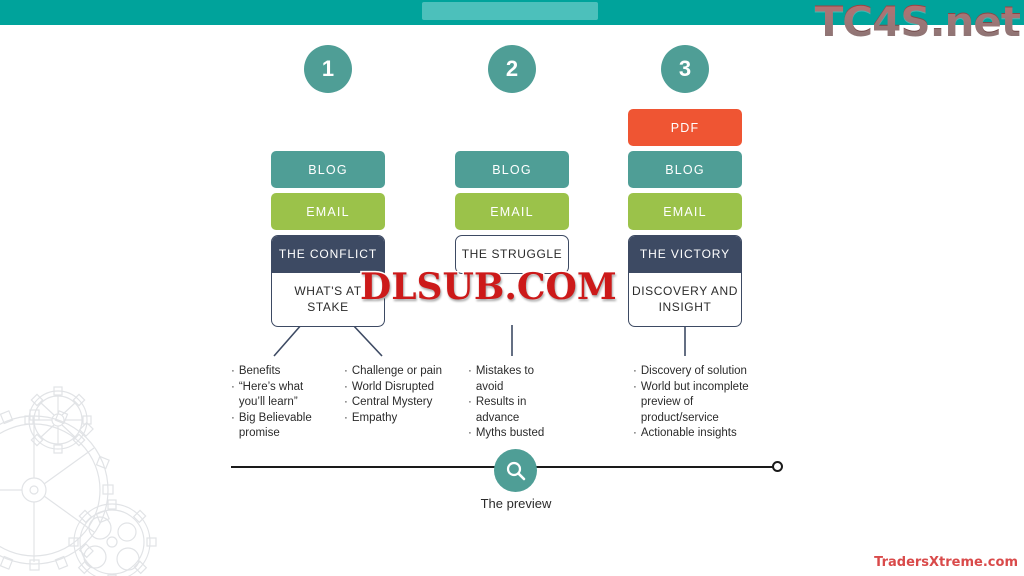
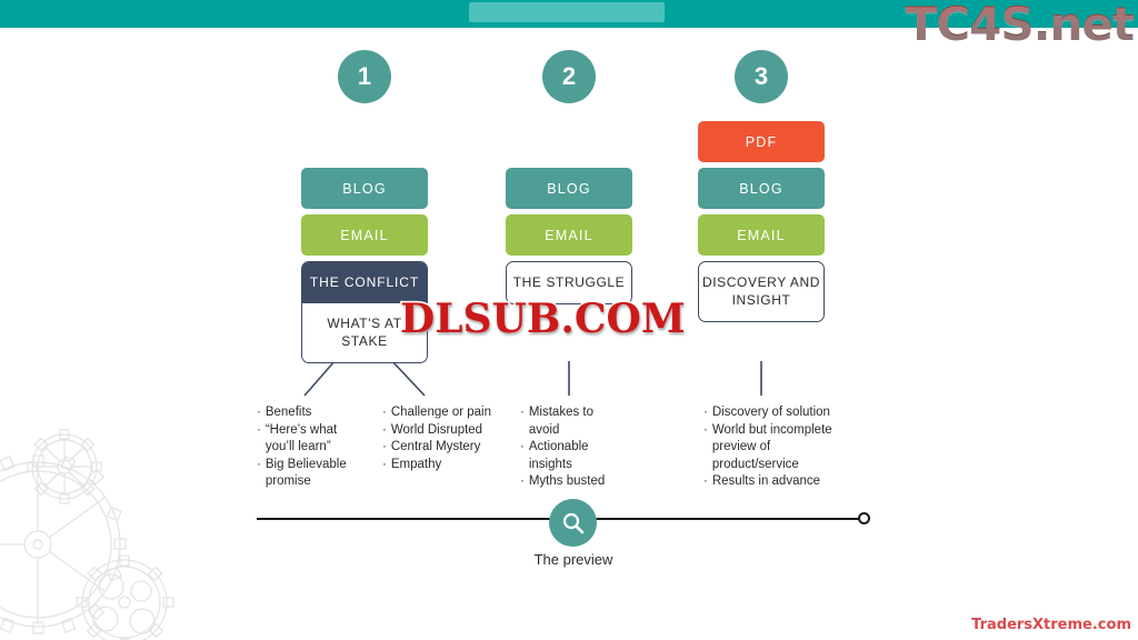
  1
  BLOG
  EMAIL
  THE CONFLICT
  WHAT'S AT STAKE
  2
  BLOG
  EMAIL
  THE STRUGGLE
  3
  PDF
  BLOG
  EMAIL
- THE VICTORY
  DISCOVERY AND INSIGHT
  ·
  Benefits
  ·
  “Here’s what you’ll learn”
  ·
  Big Believable promise
  ·
  Challenge or pain
  ·
  World Disrupted
  ·
  Central Mystery
  ·
  Empathy
  ·
  Mistakes to avoid
  ·
- Results in advance
+ Actionable insights
  ·
  Myths busted
  ·
  Discovery of solution
  ·
  World but incomplete preview of product/service
  ·
- Actionable insights
+ Results in advance
  The preview
  TC4S.net
  DLSUB.COM
  TradersXtreme.com
